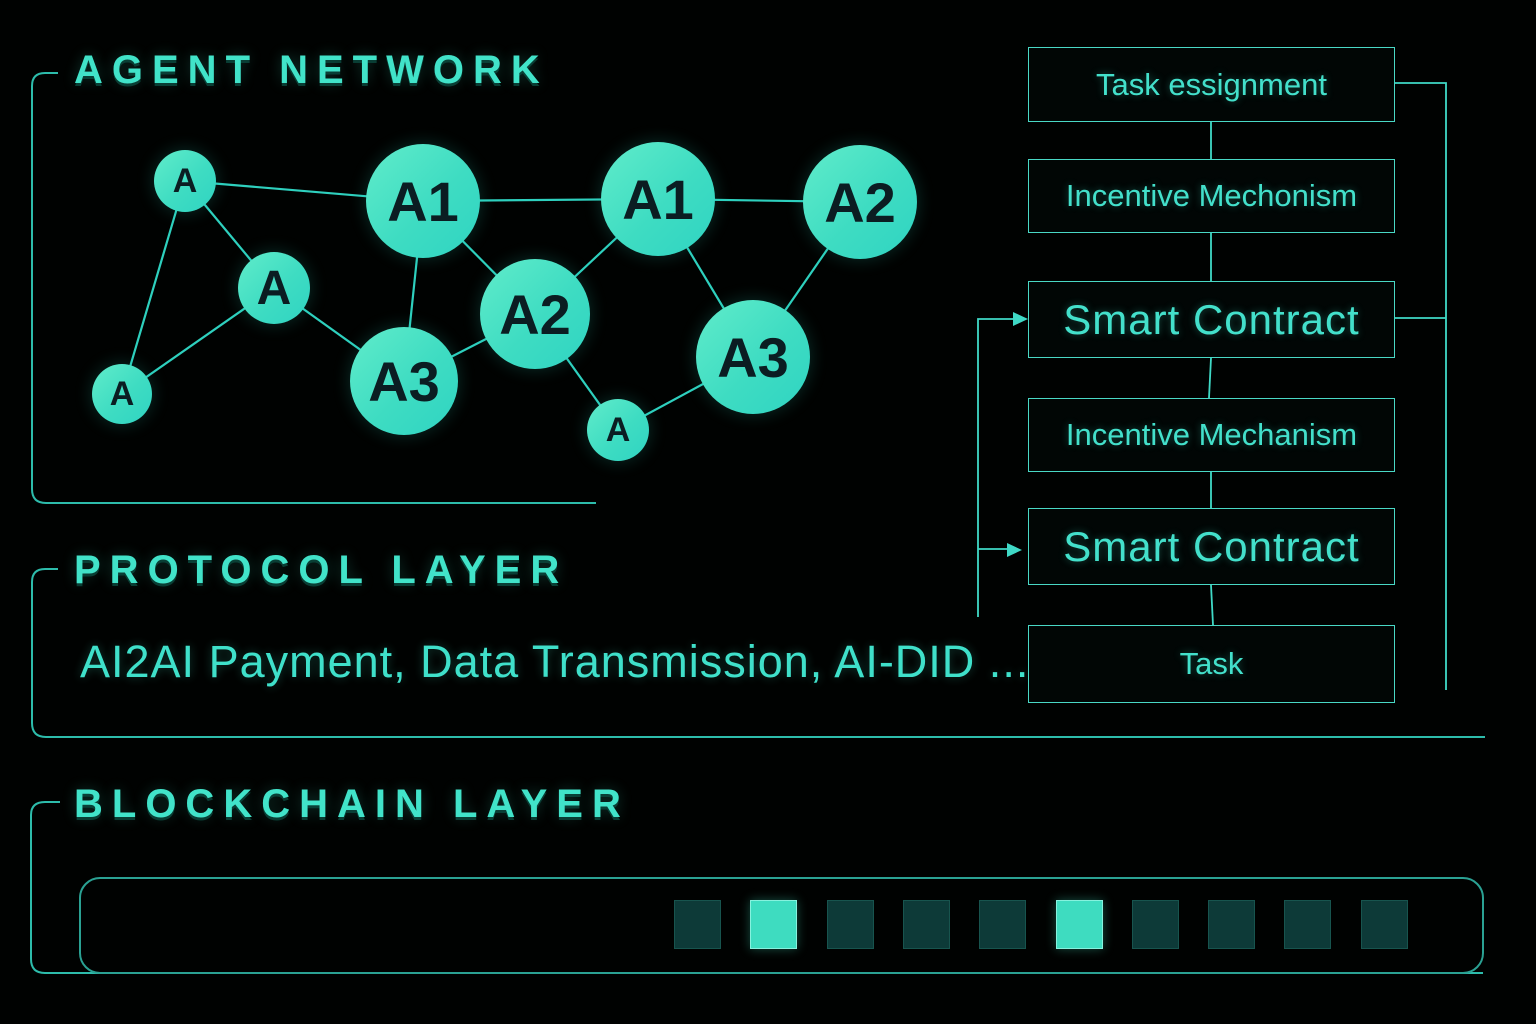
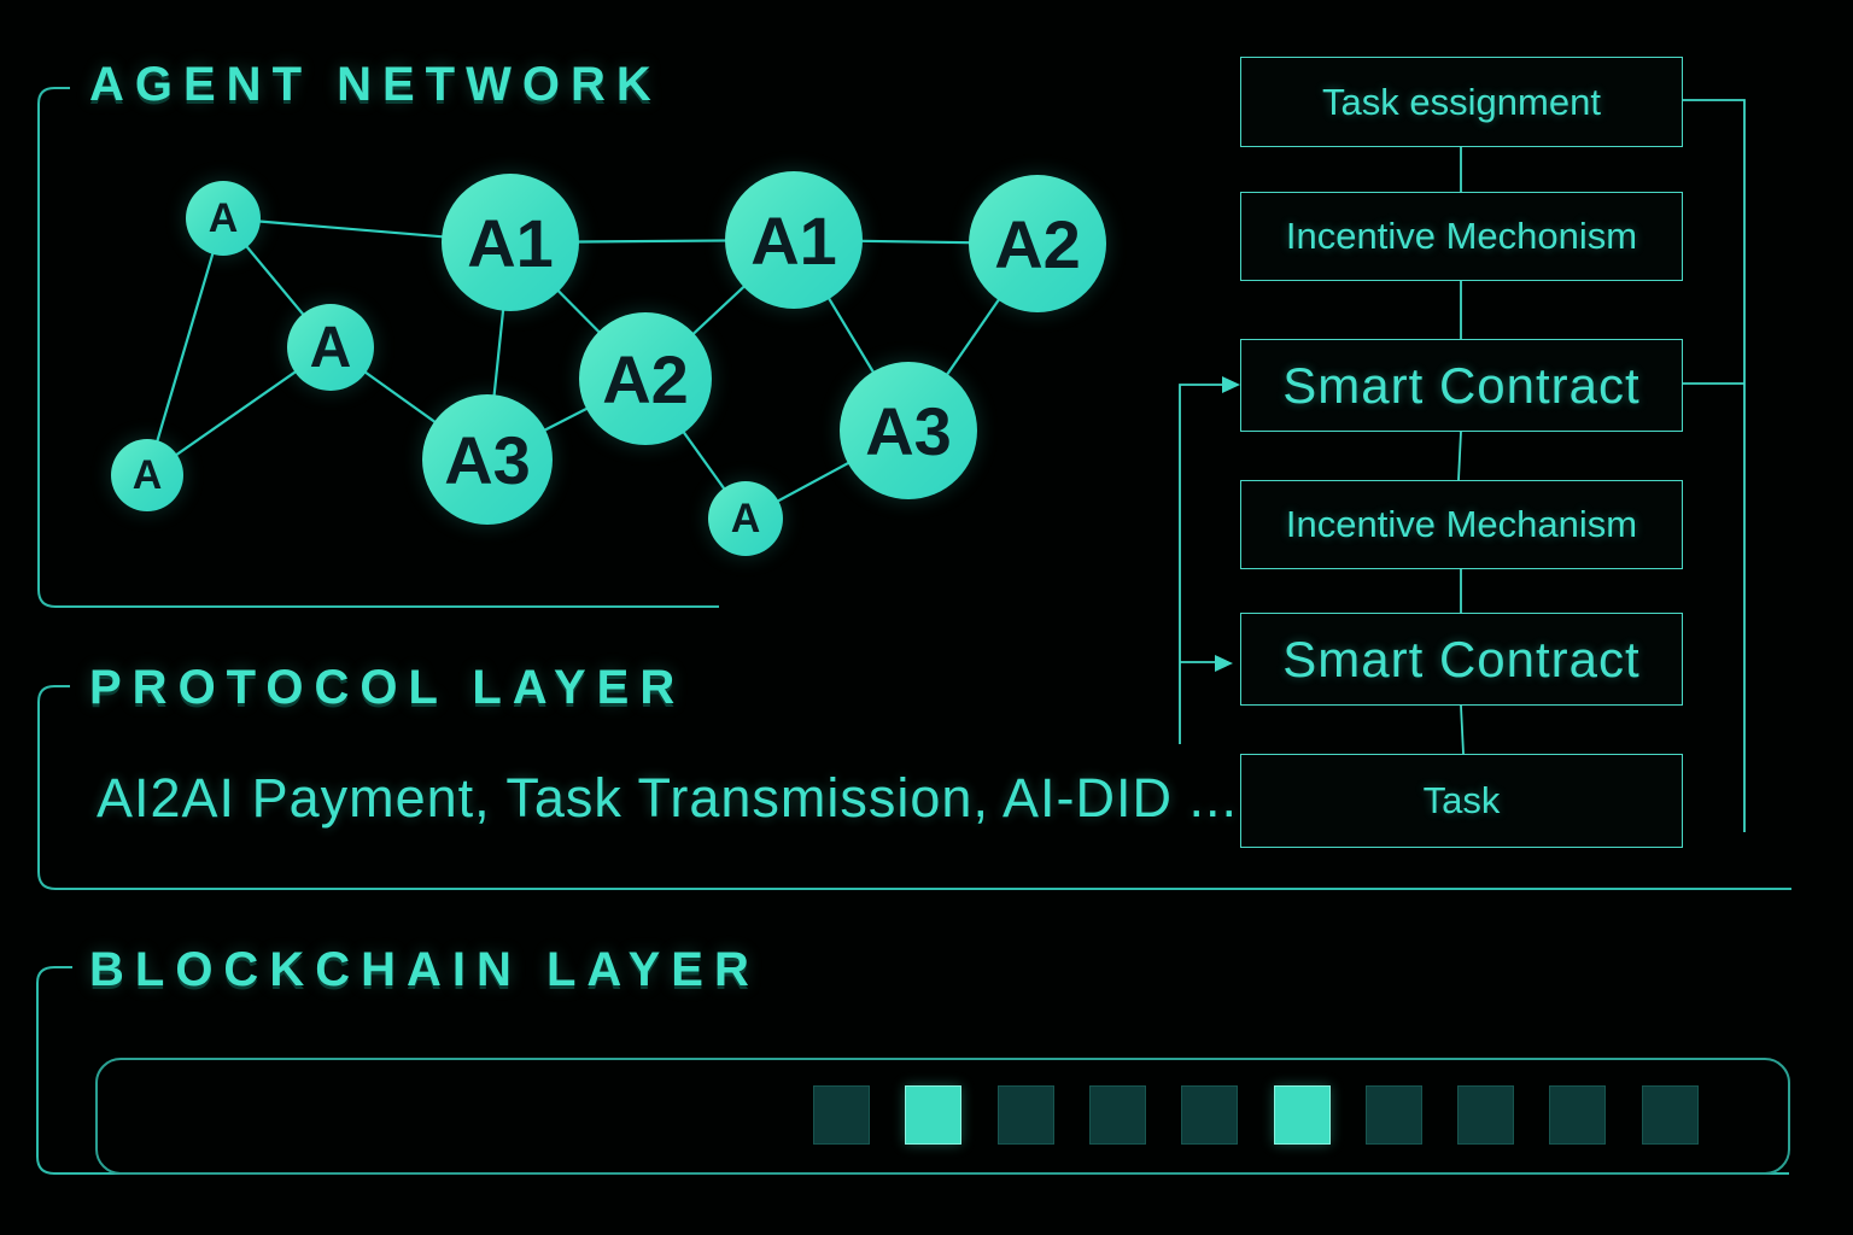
  AGENT NETWORK
  PROTOCOL LAYER
  BLOCKCHAIN LAYER
- AI2AI Payment, Data Transmission, AI-DID ...
+ AI2AI Payment, Task Transmission, AI-DID ...
  A
  A1
  A1
  A2
  A
  A2
  A3
  A
  A3
  A
  Task essignment
  Incentive Mechonism
  Smart Contract
  Incentive Mechanism
  Smart Contract
  Task
